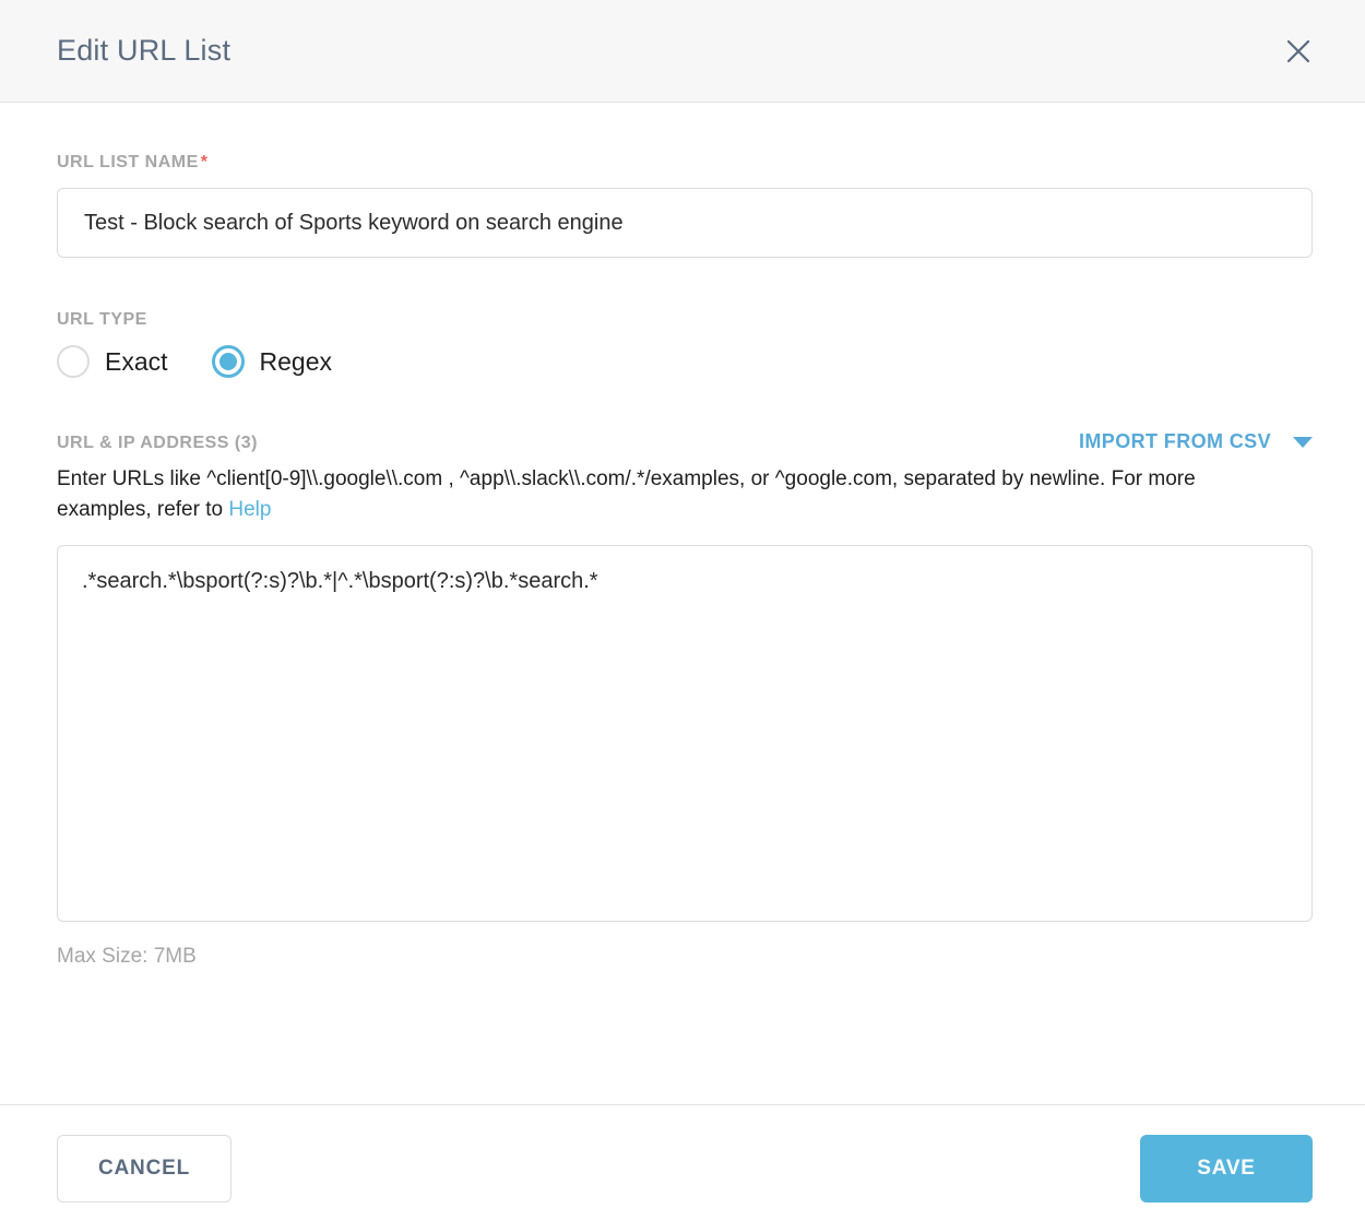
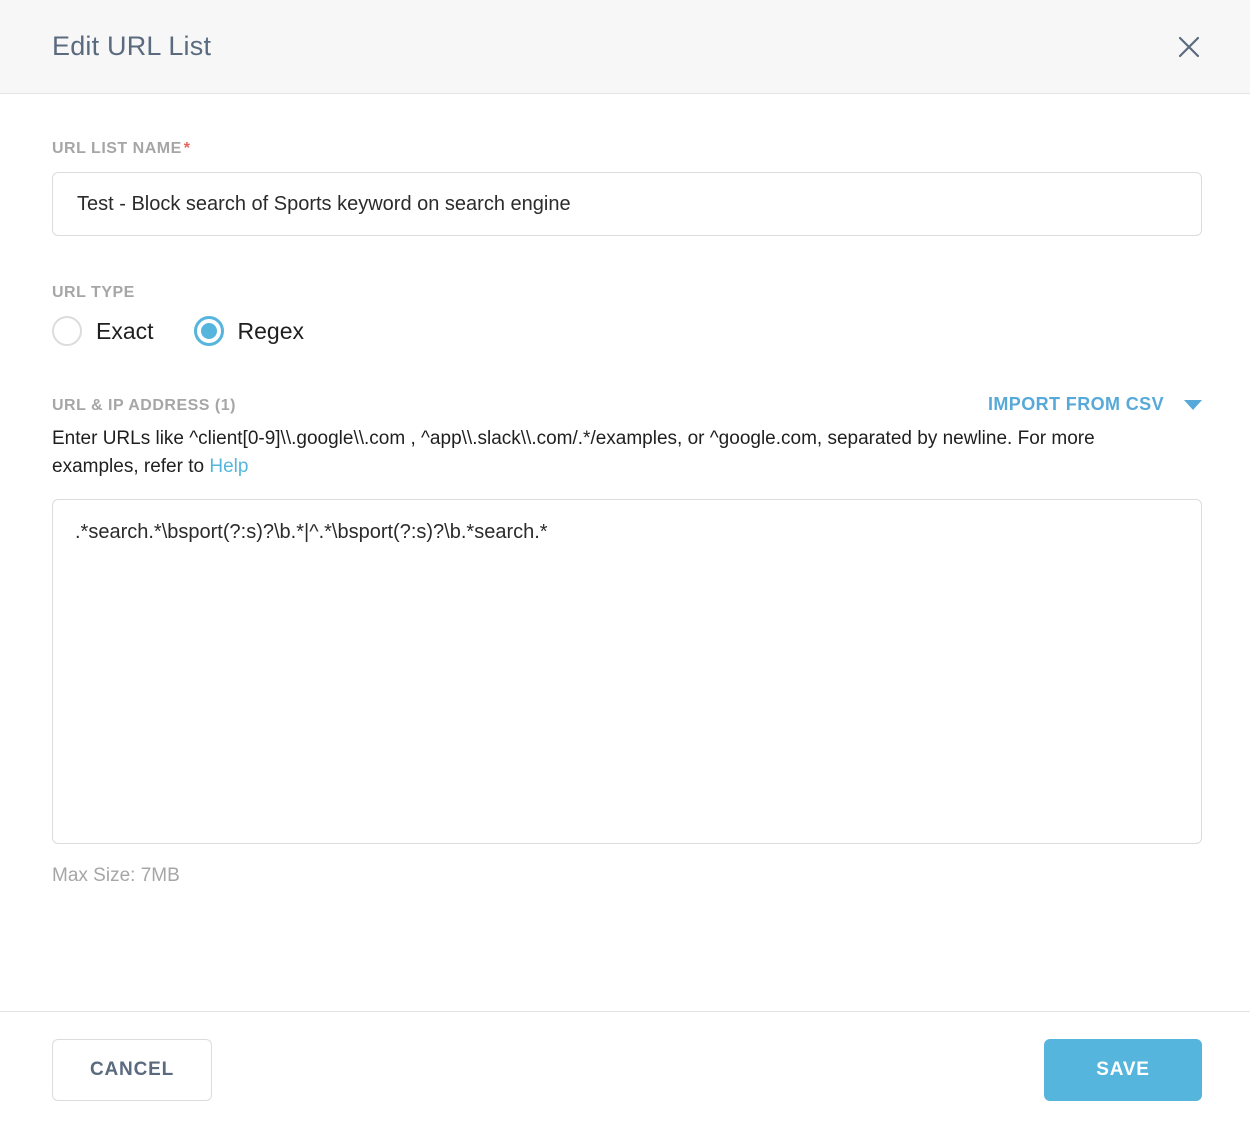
  Edit URL List
  URL LIST NAME*
  Test - Block search of Sports keyword on search engine
  URL TYPE
  Exact
  Regex
- URL & IP ADDRESS (3)
+ URL & IP ADDRESS (1)
  IMPORT FROM CSV
  Enter URLs like ^client[0-9]\\.google\\.com , ^app\\.slack\\.com/.*/examples, or ^google.com, separated by newline. For more examples, refer to Help
  .*search.*\bsport(?:s)?\b.*|^.*\bsport(?:s)?\b.*search.*
  Max Size: 7MB
  CANCEL
  SAVE
